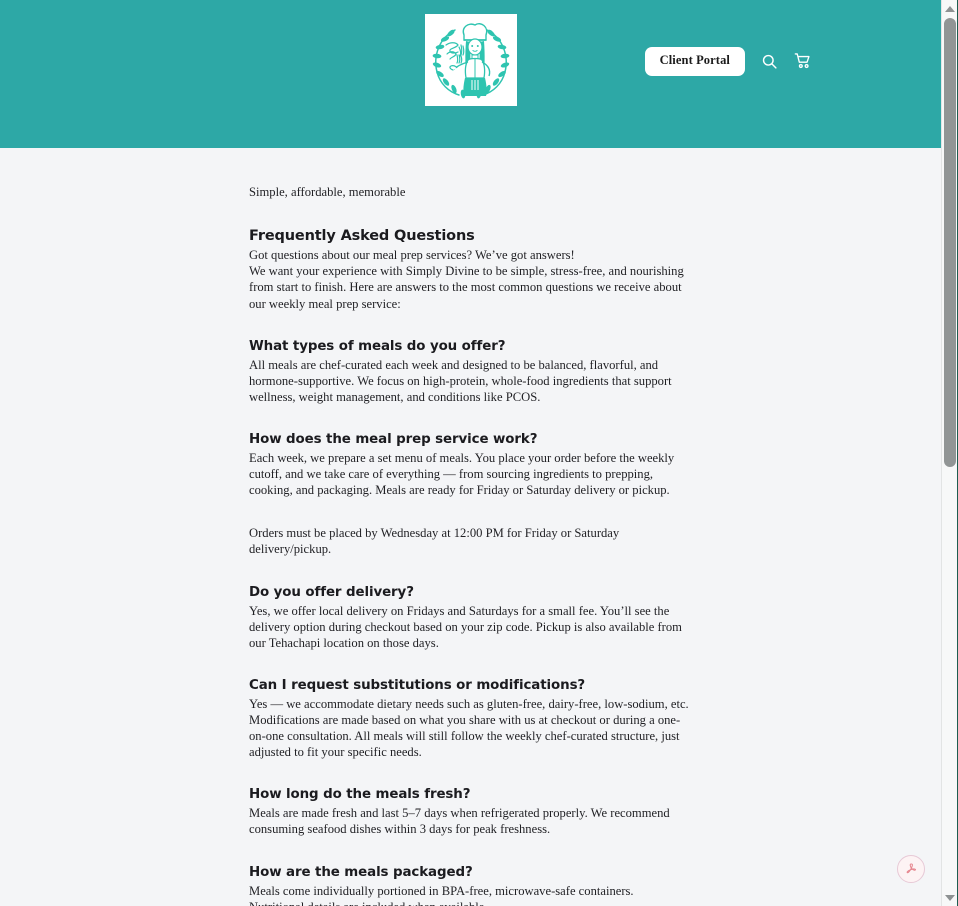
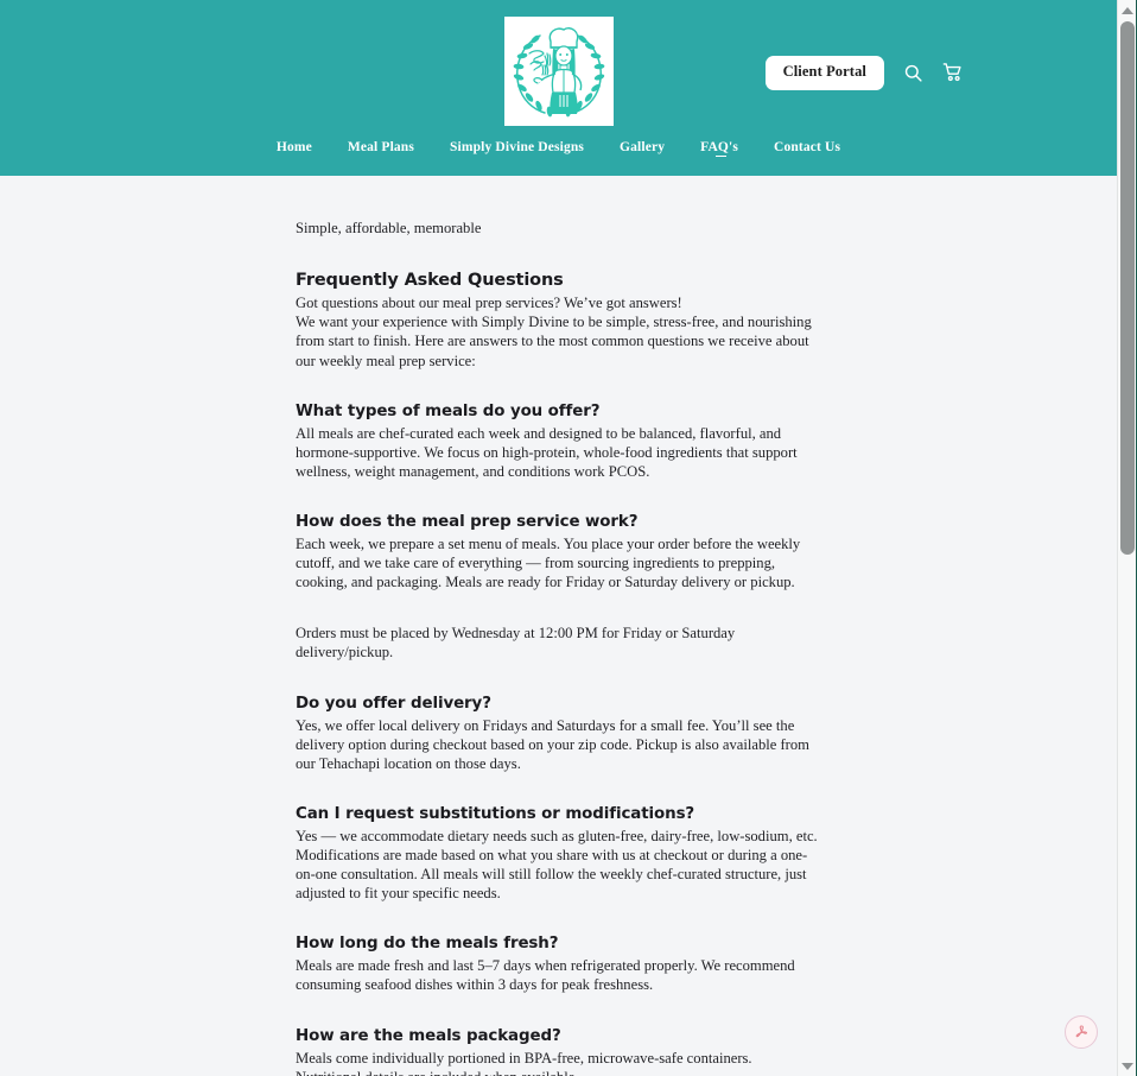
  Client Portal
+ Home
+ Meal Plans
+ Simply Divine Designs
+ Gallery
+ FAQ's
+ Contact Us
  Simple, affordable, memorable
  Frequently Asked Questions
  Got questions about our meal prep services? We’ve got answers!
  We want your experience with Simply Divine to be simple, stress-free, and nourishing from start to finish. Here are answers to the most common questions we receive about our weekly meal prep service:
  What types of meals do you offer?
- All meals are chef-curated each week and designed to be balanced, flavorful, and hormone-supportive. We focus on high-protein, whole-food ingredients that support wellness, weight management, and conditions like PCOS.
+ All meals are chef-curated each week and designed to be balanced, flavorful, and hormone-supportive. We focus on high-protein, whole-food ingredients that support wellness, weight management, and conditions work PCOS.
  How does the meal prep service work?
  Each week, we prepare a set menu of meals. You place your order before the weekly cutoff, and we take care of everything — from sourcing ingredients to prepping, cooking, and packaging. Meals are ready for Friday or Saturday delivery or pickup.
  Orders must be placed by Wednesday at 12:00 PM for Friday or Saturday delivery/pickup.
  Do you offer delivery?
  Yes, we offer local delivery on Fridays and Saturdays for a small fee. You’ll see the delivery option during checkout based on your zip code. Pickup is also available from our Tehachapi location on those days.
  Can I request substitutions or modifications?
  Yes — we accommodate dietary needs such as gluten-free, dairy-free, low-sodium, etc. Modifications are made based on what you share with us at checkout or during a one-on-one consultation. All meals will still follow the weekly chef-curated structure, just adjusted to fit your specific needs.
  How long do the meals fresh?
  Meals are made fresh and last 5–7 days when refrigerated properly. We recommend consuming seafood dishes within 3 days for peak freshness.
  How are the meals packaged?
